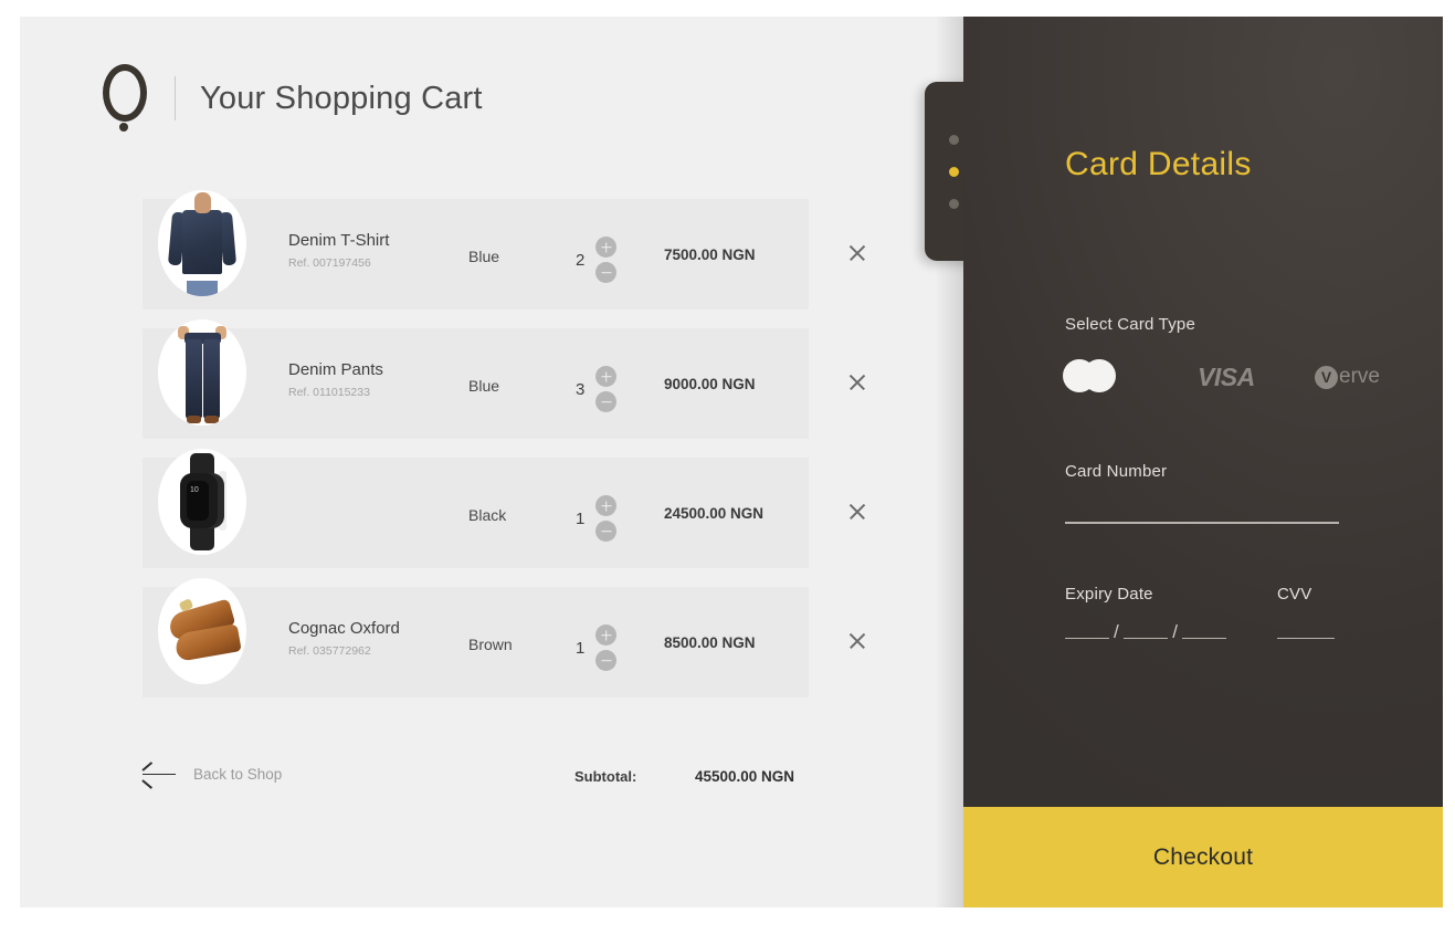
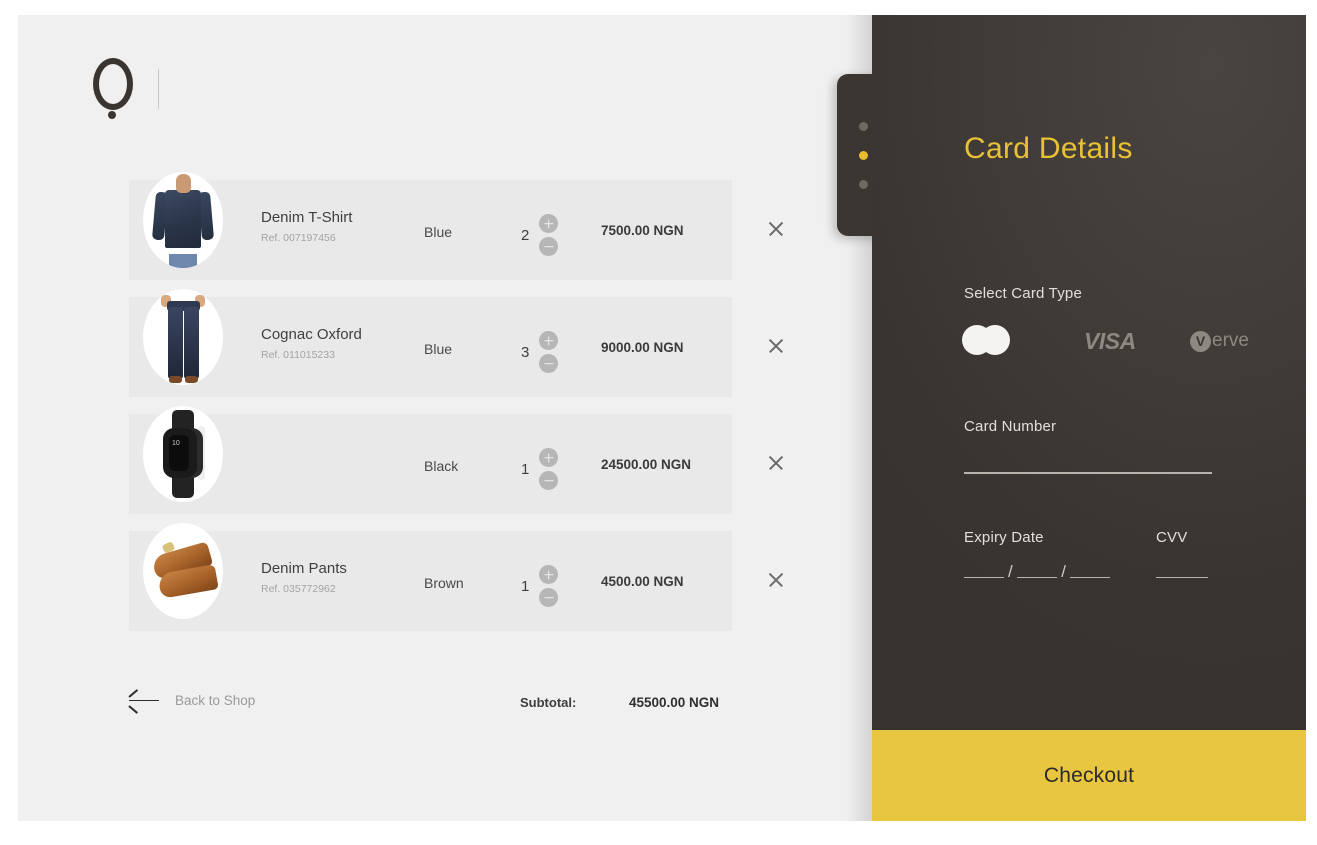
- Your Shopping Cart
  Denim T-Shirt
  Ref. 007197456
  Blue
  2
  7500.00 NGN
- Denim Pants
+ Cognac Oxford
  Ref. 011015233
  Blue
  3
  9000.00 NGN
  Black
  1
  24500.00 NGN
- Cognac Oxford
+ Denim Pants
  Ref. 035772962
  Brown
  1
- 8500.00 NGN
+ 4500.00 NGN
  Back to Shop
  Subtotal:
  45500.00 NGN
  Card Details
  Select Card Type
  VISA
  V
  erve
  Card Number
  Expiry Date
  /
  /
  CVV
  Checkout
